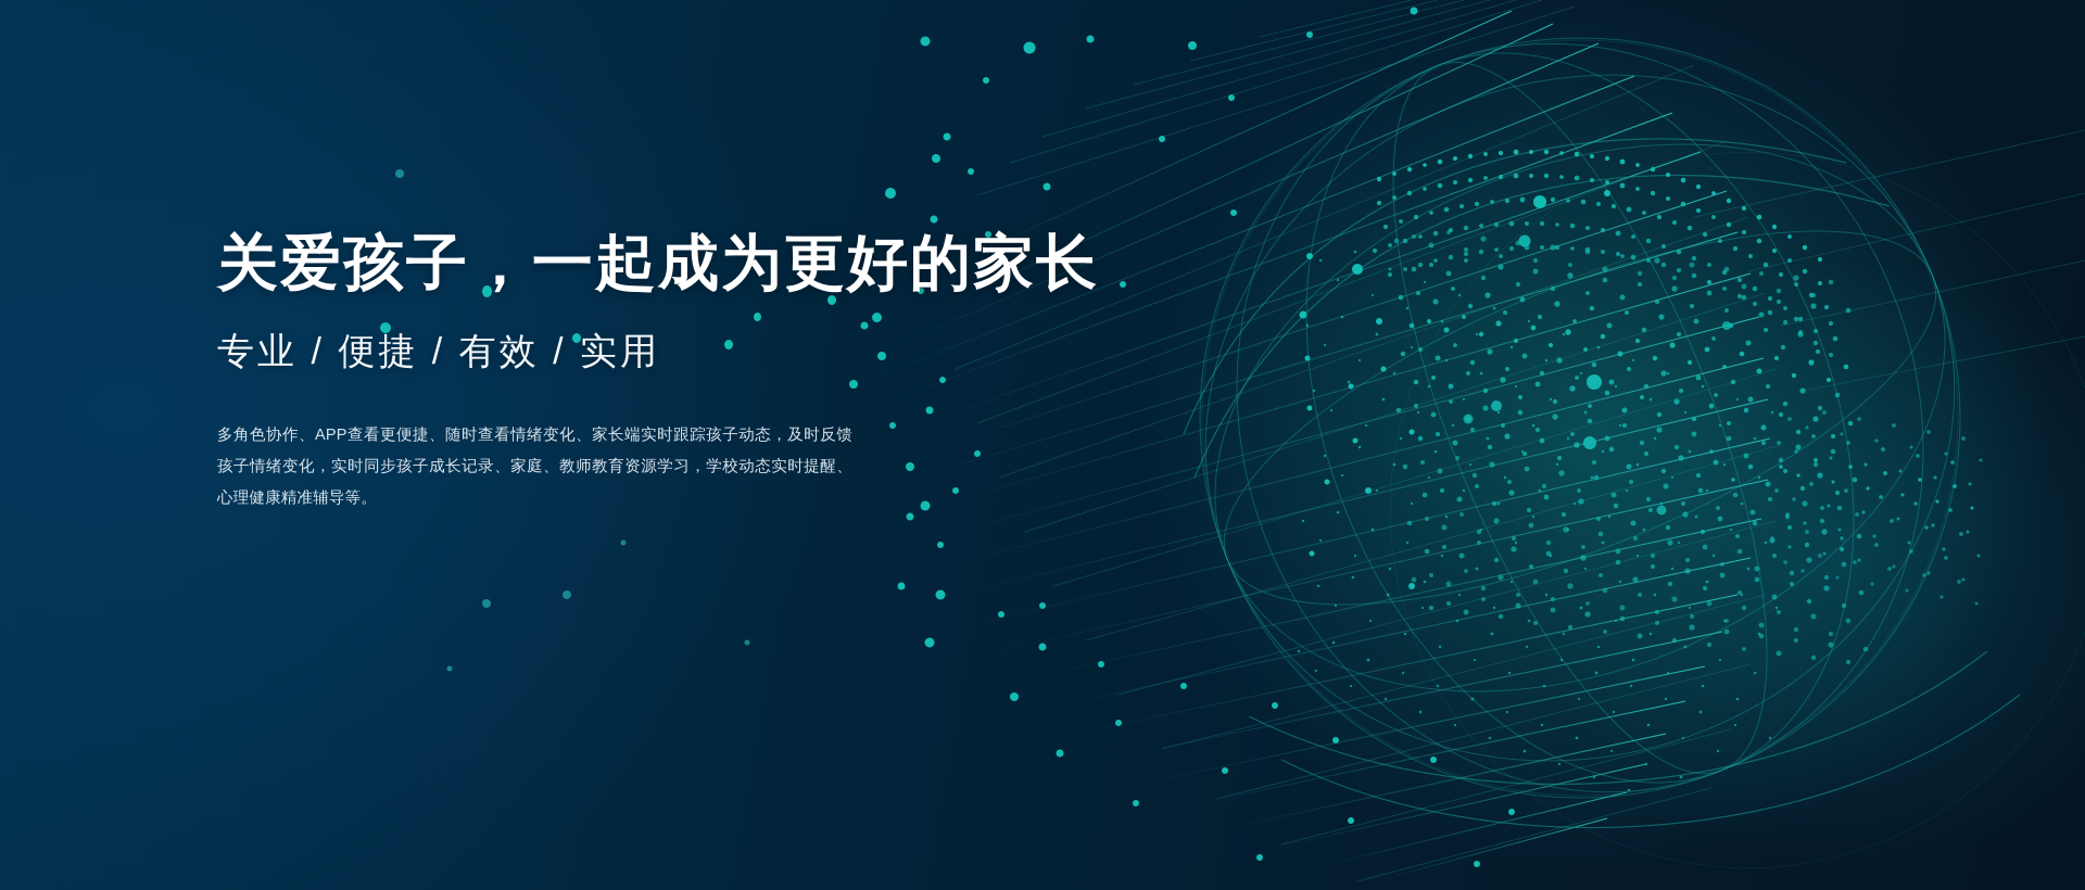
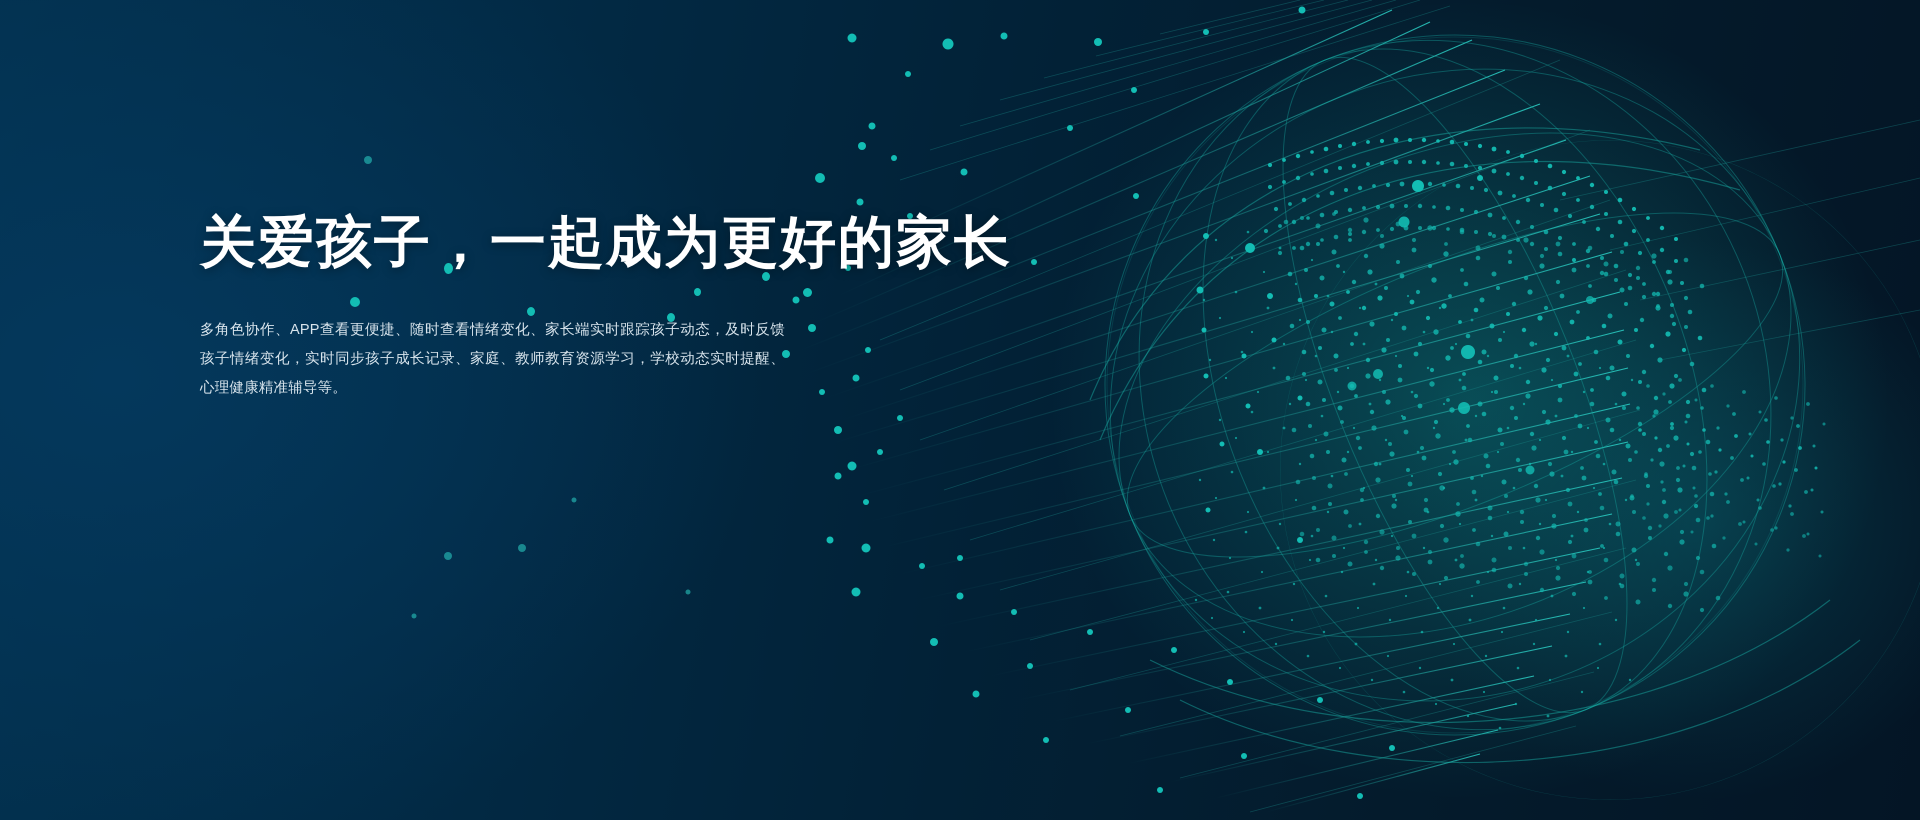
  关爱孩子，一起成为更好的家长
- 专业 / 便捷 / 有效 / 实用
  多角色协作、APP查看更便捷、随时查看情绪变化、家长端实时跟踪孩子动态，及时反馈孩子情绪变化，实时同步孩子成长记录、家庭、教师教育资源学习，学校动态实时提醒、心理健康精准辅导等。
